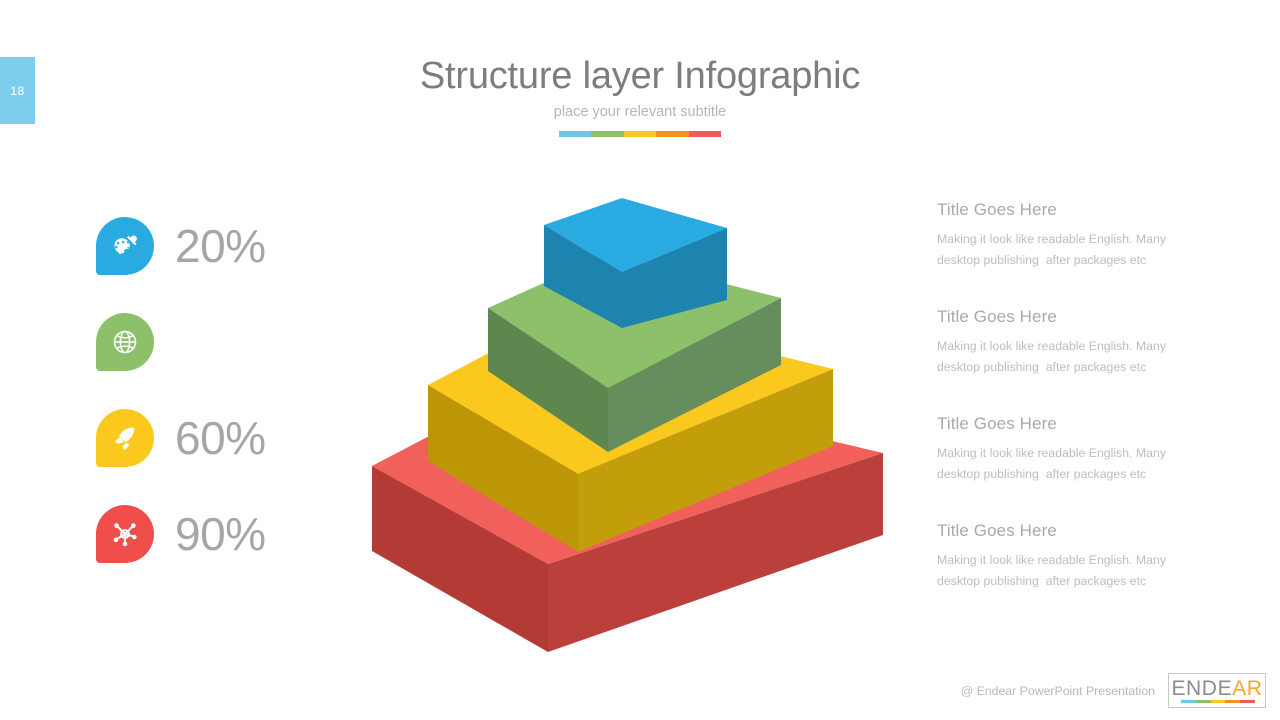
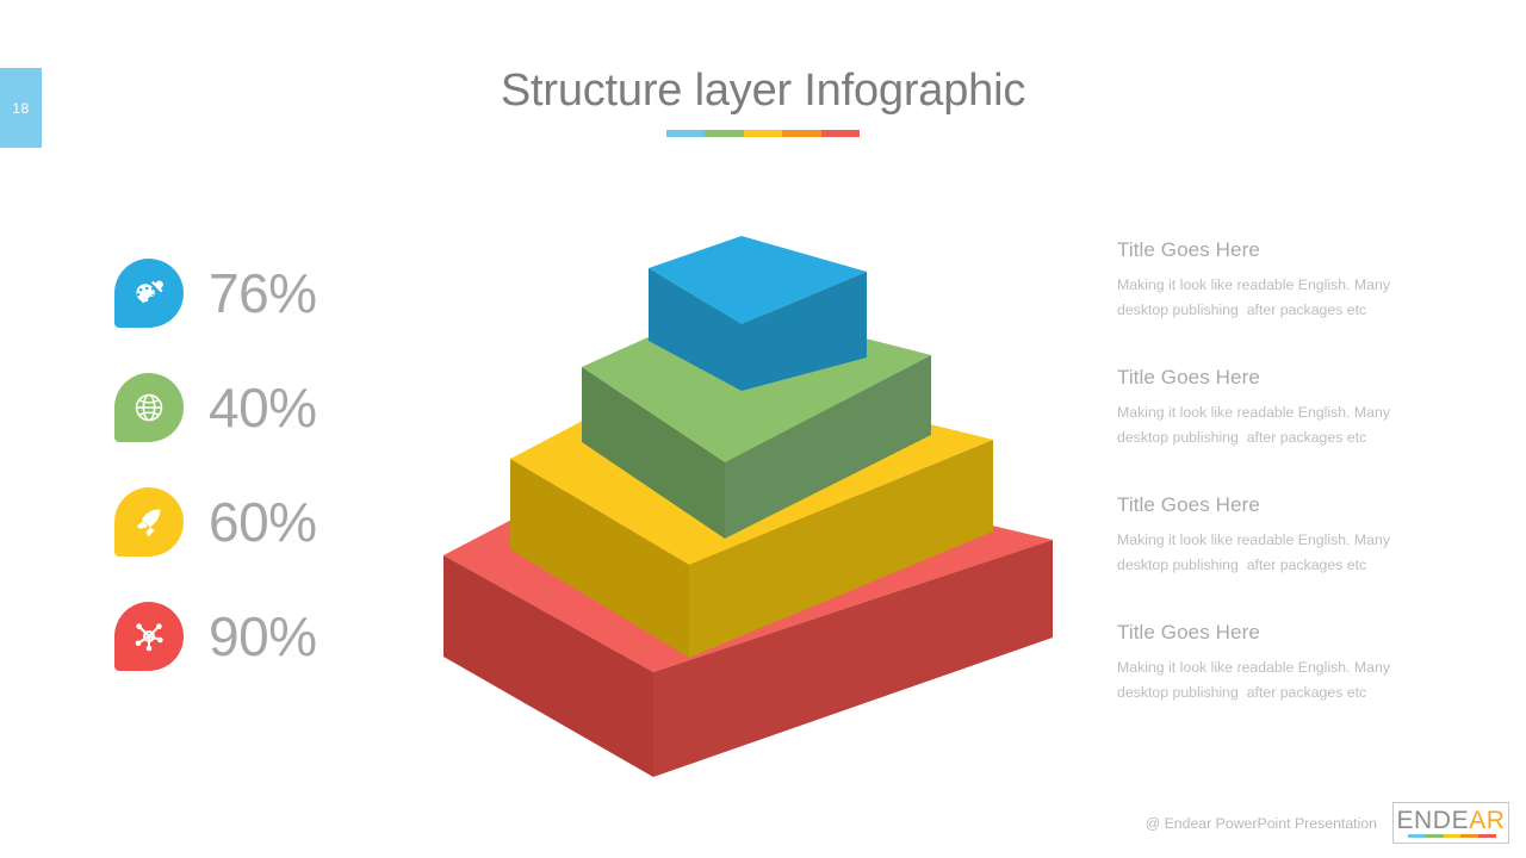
  18
  Structure layer Infographic
- place your relevant subtitle
- 20%
+ 76%
+ 40%
  60%
  90%
  Title Goes Here
  Making it look like readable English. Many desktop publishing after packages etc
  Title Goes Here
  Making it look like readable English. Many desktop publishing after packages etc
  Title Goes Here
  Making it look like readable English. Many desktop publishing after packages etc
  Title Goes Here
  Making it look like readable English. Many desktop publishing after packages etc
  @ Endear PowerPoint Presentation
  ENDEAR
